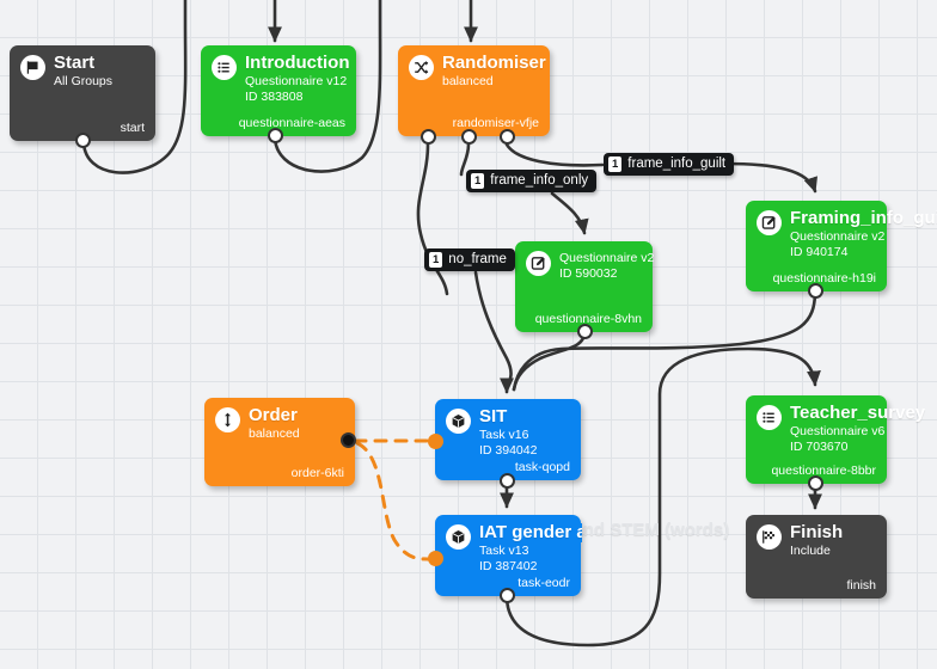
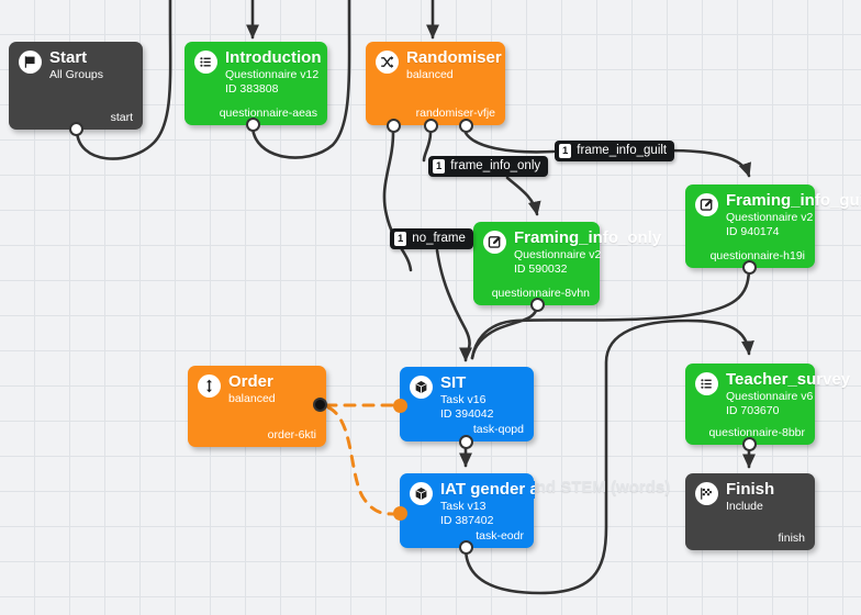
  Start
  All Groups
  start
  Introduction
  Questionnaire v12
  ID 383808
  questionnaire-aeas
  Randomiser
  balanced
  randomiser-vfje
+ Framing_info_only
  Questionnaire v2
  ID 590032
  questionnaire-8vhn
  Framing_info_gu
  Questionnaire v2
  ID 940174
  questionnaire-h19i
  Order
  balanced
  order-6kti
  SIT
  Task v16
  ID 394042
  task-qopd
  Task v13
  ID 387402
  task-eodr
  Teacher_survey
  Questionnaire v6
  ID 703670
  questionnaire-8bbr
  Finish
  Include
  finish
  1
  frame_info_only
  1
  frame_info_guilt
  1
  no_frame
